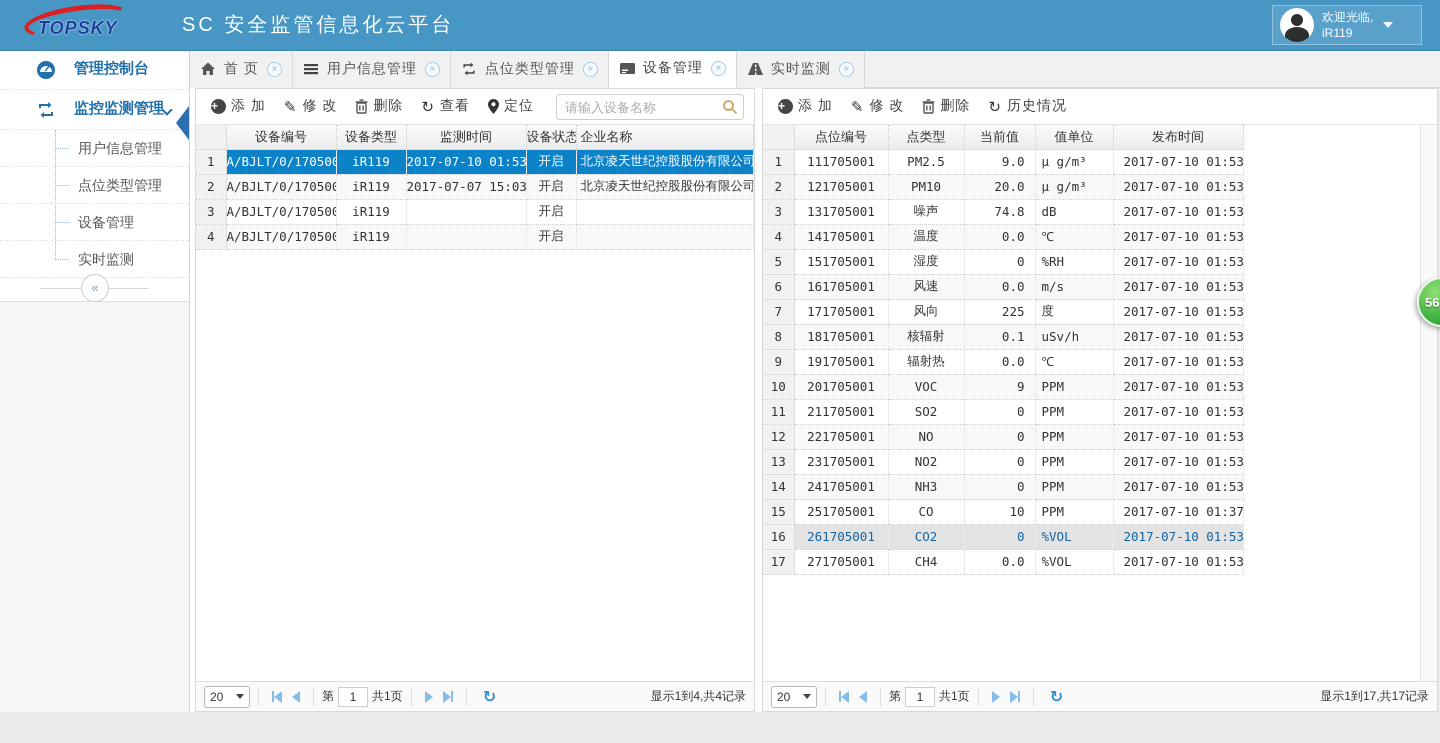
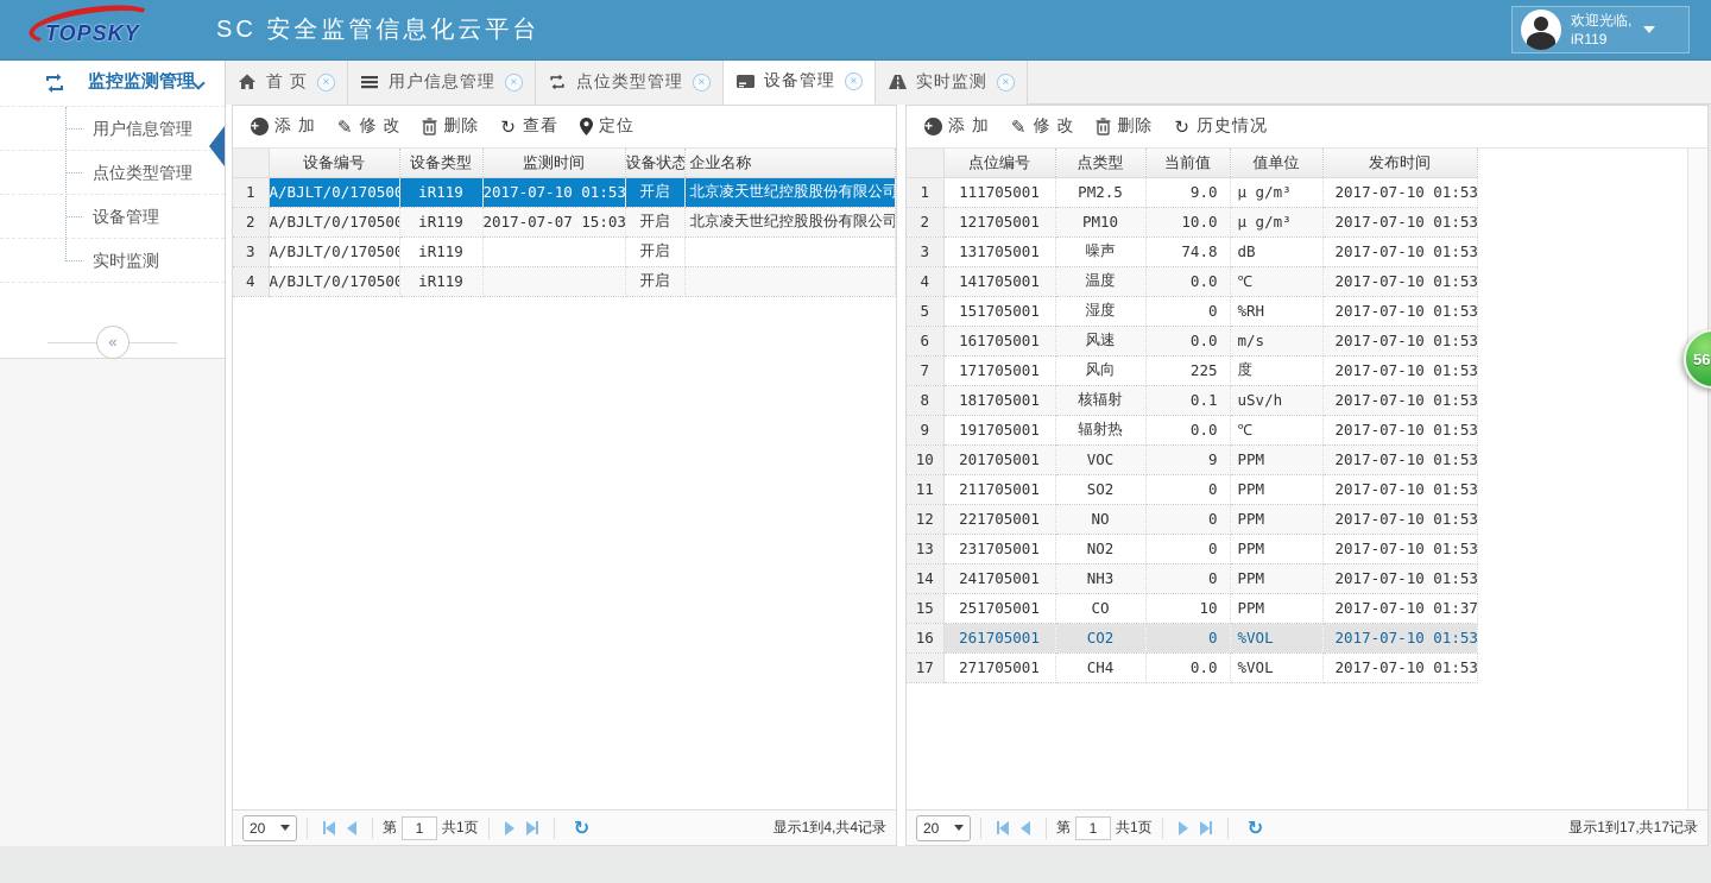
  TOPSKY
  SC 安全监管信息化云平台
  欢迎光临,
  iR119
- 管理控制台
  监控监测管理
  用户信息管理
  点位类型管理
  设备管理
  实时监测
  «
  首 页
  ×
  用户信息管理
  ×
  点位类型管理
  ×
  设备管理
  ×
  实时监测
  ×
  +
  添 加
  ✎
  修 改
  删除
  ↻
  查看
  定位
- 请输入设备名称
  	设备编号	设备类型	监测时间	设备状态	企业名称
  1	A/BJLT/0/17050	iR119	2017-07-10 01:53	开启	北京凌天世纪控股股份有限公司
  2	A/BJLT/0/17050	iR119	2017-07-07 15:03	开启	北京凌天世纪控股股份有限公司
  3	A/BJLT/0/170500	iR119		开启
  4	A/BJLT/0/17050	iR119		开启
  20
  第
  1
  共1页
  ↻
  显示1到4,共4记录
  +
  添 加
  ✎
  修 改
  删除
  ↻
  历史情况
  	点位编号	点类型	当前值	值单位	发布时间
  1	111705001	PM2.5	9.0	μ g/m³	2017-07-10 01:53
- 2	121705001	PM10	20.0	μ g/m³	2017-07-10 01:53
+ 2	121705001	PM10	10.0	μ g/m³	2017-07-10 01:53
  3	131705001	噪声	74.8	dB	2017-07-10 01:53
  4	141705001	温度	0.0	℃	2017-07-10 01:53
  5	151705001	湿度	0	%RH	2017-07-10 01:53
  6	161705001	风速	0.0	m/s	2017-07-10 01:53
  7	171705001	风向	225	度	2017-07-10 01:53
  8	181705001	核辐射	0.1	uSv/h	2017-07-10 01:53
  9	191705001	辐射热	0.0	℃	2017-07-10 01:53
  10	201705001	VOC	9	PPM	2017-07-10 01:53
  11	211705001	SO2	0	PPM	2017-07-10 01:53
  12	221705001	NO	0	PPM	2017-07-10 01:53
  13	231705001	NO2	0	PPM	2017-07-10 01:53
  14	241705001	NH3	0	PPM	2017-07-10 01:53
  15	251705001	CO	10	PPM	2017-07-10 01:37
  16	261705001	CO2	0	%VOL	2017-07-10 01:53
  17	271705001	CH4	0.0	%VOL	2017-07-10 01:53
  20
  第
  1
  共1页
  ↻
  显示1到17,共17记录
  56
